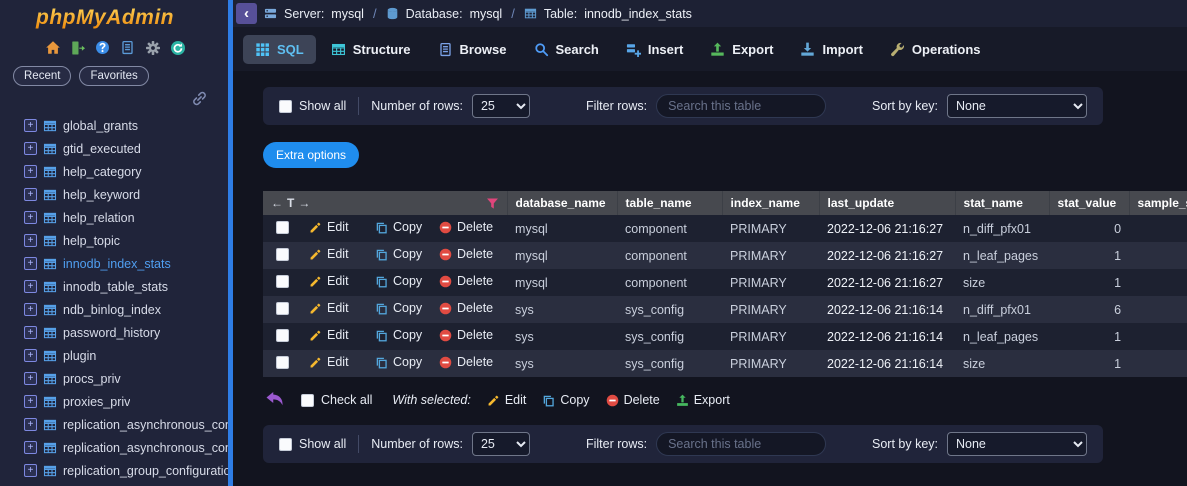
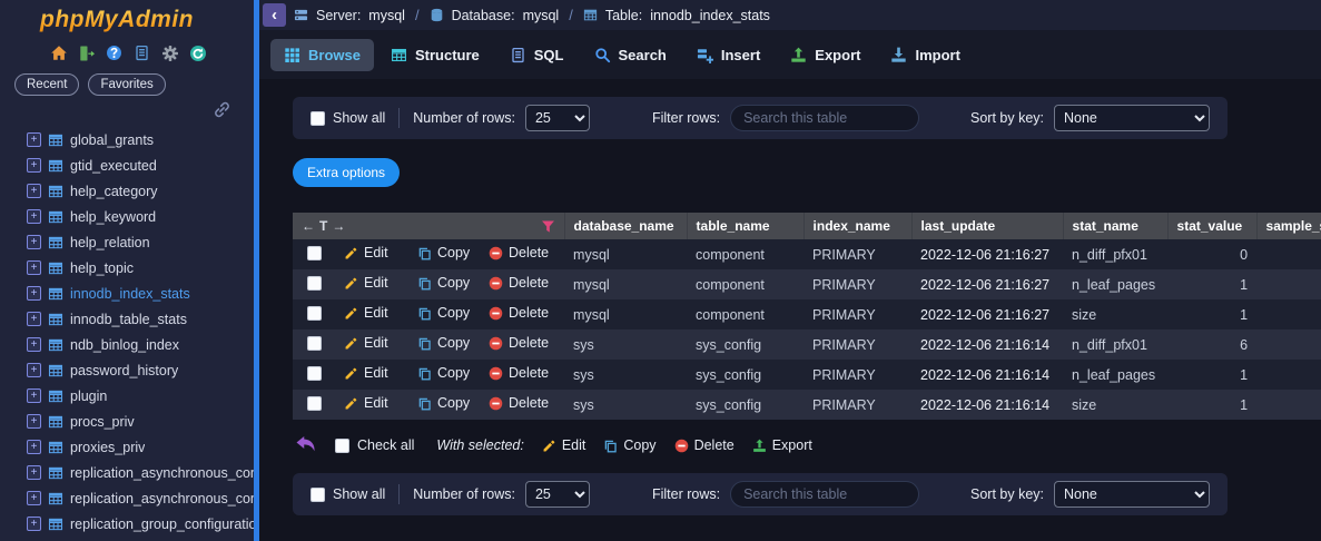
  phpMyAdmin
  Recent
  Favorites
  +
  global_grants
  +
  gtid_executed
  +
  help_category
  +
  help_keyword
  +
  help_relation
  +
  help_topic
  +
  innodb_index_stats
  +
  innodb_table_stats
  +
  ndb_binlog_index
  +
  password_history
  +
  plugin
  +
  procs_priv
  +
  proxies_priv
  +
  +
  +
  replication_group_configuratio
  ‹
  Server:
  mysql
  /
  Database:
  mysql
  /
  Table:
  innodb_index_stats
- SQL
+ Browse
  Structure
- Browse
+ SQL
  Search
  Insert
  Export
  Import
- Operations
  Show all
  Number of rows:
  25
  Filter rows:
  Search this table
  Sort by key:
  None
  Extra options
  ← T →	database_name	table_name	index_name	last_update	stat_name	stat_value	sample_
  	Edit	Copy	Delete	mysql	component	PRIMARY	2022-12-06 21:16:27	n_diff_pfx01	0
  	Edit	Copy	Delete	mysql	component	PRIMARY	2022-12-06 21:16:27	n_leaf_pages	1
  	Edit	Copy	Delete	mysql	component	PRIMARY	2022-12-06 21:16:27	size	1
  	Edit	Copy	Delete	sys	sys_config	PRIMARY	2022-12-06 21:16:14	n_diff_pfx01	6
  	Edit	Copy	Delete	sys	sys_config	PRIMARY	2022-12-06 21:16:14	n_leaf_pages	1
  	Edit	Copy	Delete	sys	sys_config	PRIMARY	2022-12-06 21:16:14	size	1
  Check all
  With selected:
  Edit
  Copy
  Delete
  Export
  Show all
  Number of rows:
  25
  Filter rows:
  Search this table
  Sort by key:
  None
